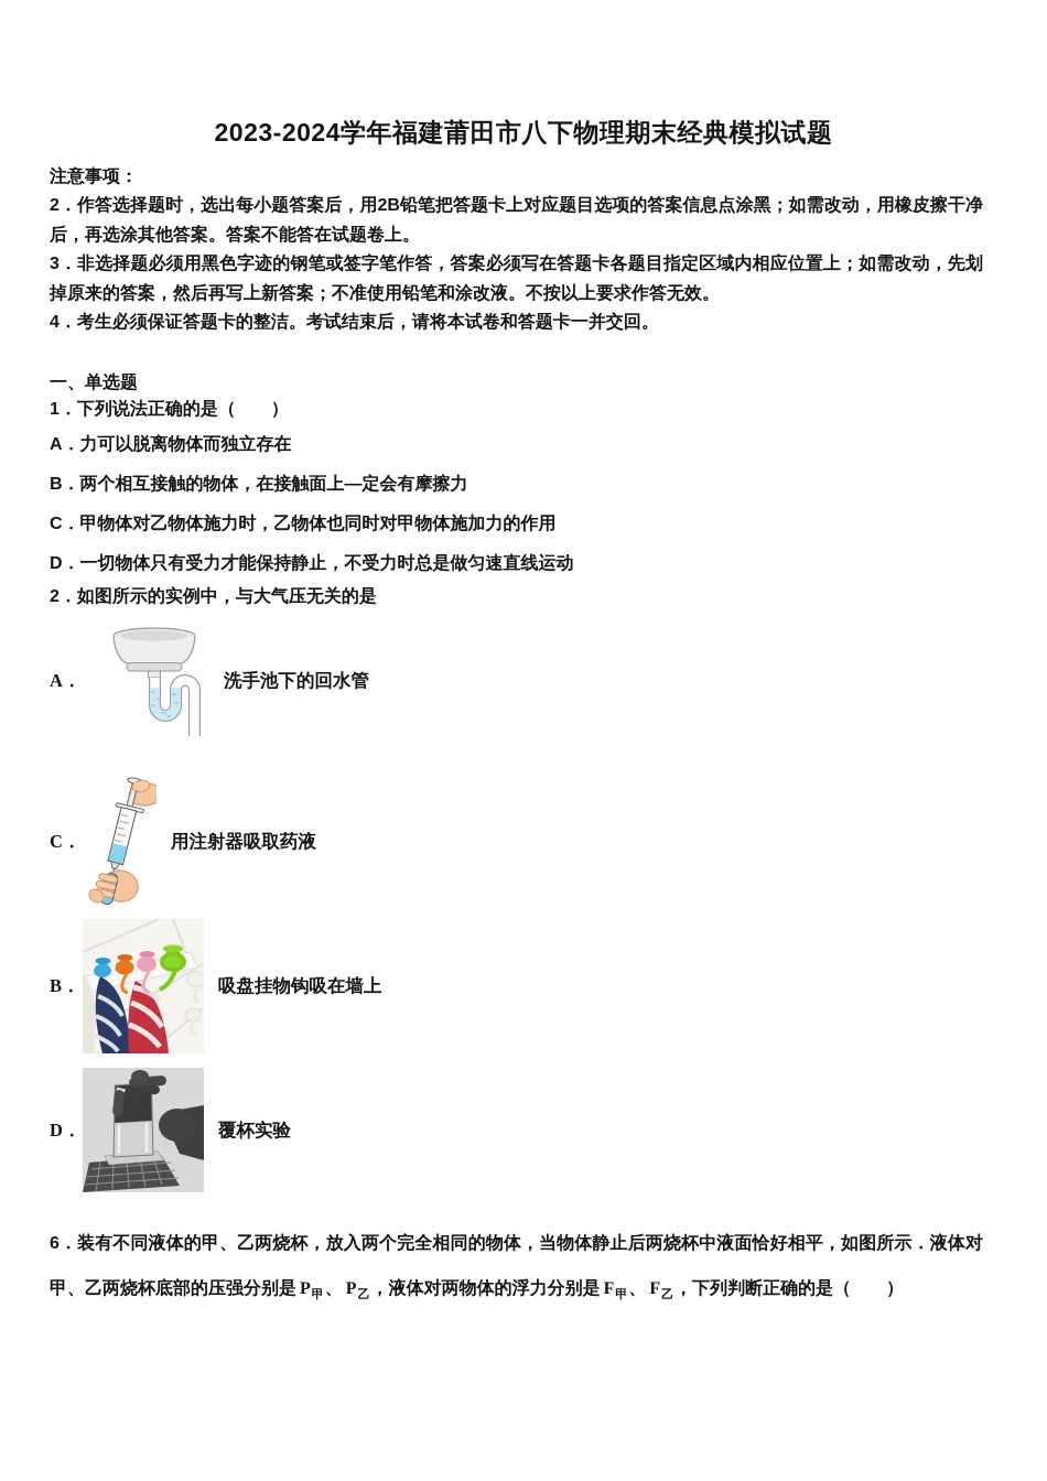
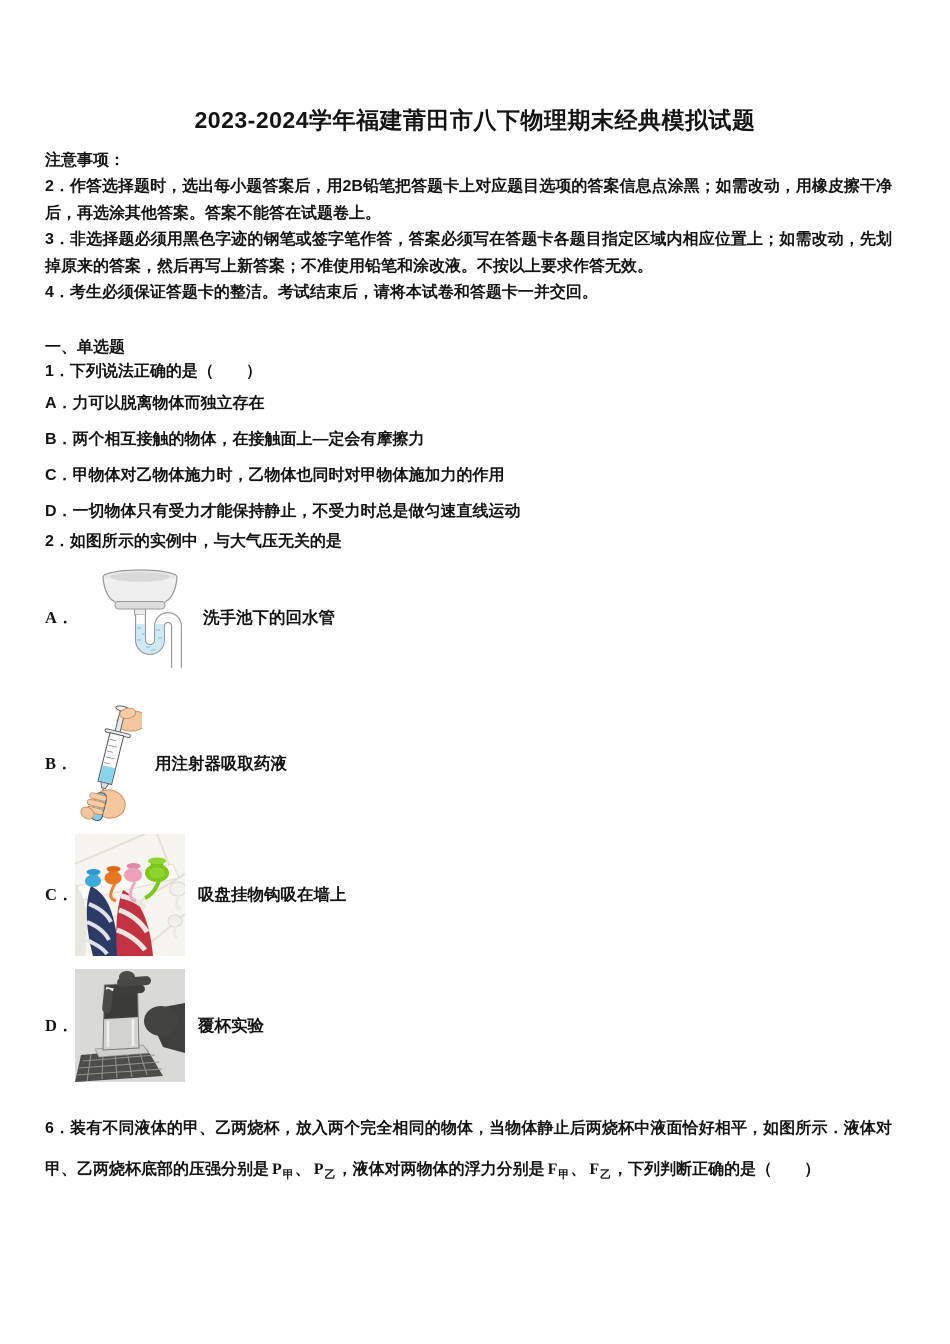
  2023-2024学年福建莆田市八下物理期末经典模拟试题
  注意事项：
  2．作答选择题时，选出每小题答案后，用2B铅笔把答题卡上对应题目选项的答案信息点涂黑；如需改动，用橡皮擦干净后，再选涂其他答案。答案不能答在试题卷上。
  3．非选择题必须用黑色字迹的钢笔或签字笔作答，答案必须写在答题卡各题目指定区域内相应位置上；如需改动，先划掉原来的答案，然后再写上新答案；不准使用铅笔和涂改液。不按以上要求作答无效。
  4．考生必须保证答题卡的整洁。考试结束后，请将本试卷和答题卡一并交回。
  一、单选题
  1．下列说法正确的是（ ）
  A．力可以脱离物体而独立存在
  B．两个相互接触的物体，在接触面上—定会有摩擦力
  C．甲物体对乙物体施力时，乙物体也同时对甲物体施加力的作用
  D．一切物体只有受力才能保持静止，不受力时总是做匀速直线运动
  2．如图所示的实例中，与大气压无关的是
  A．
  洗手池下的回水管
- C．
+ B．
  用注射器吸取药液
- B．
+ C．
  吸盘挂物钩吸在墙上
  D．
  覆杯实验
  6．装有不同液体的甲、乙两烧杯，放入两个完全相同的物体，当物体静止后两烧杯中液面恰好相平，如图所示．液体对甲、乙两烧杯底部的压强分别是 P甲、 P乙，液体对两物体的浮力分别是 F甲、 F乙，下列判断正确的是（ ）
